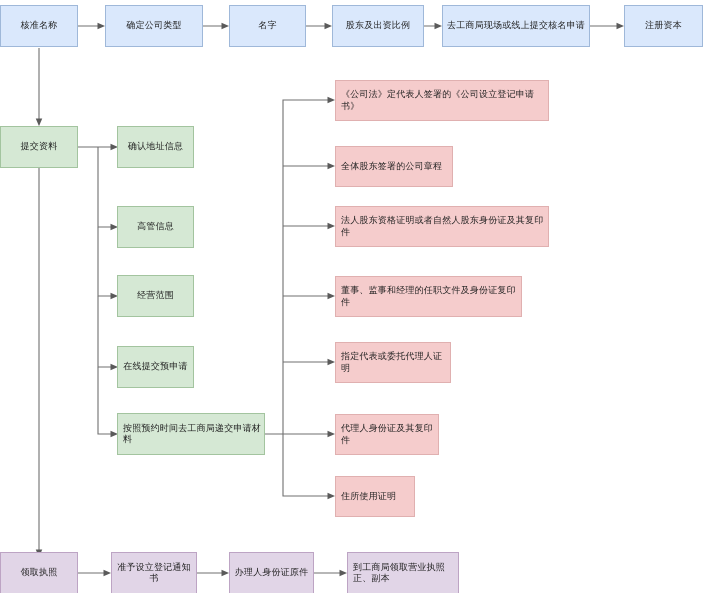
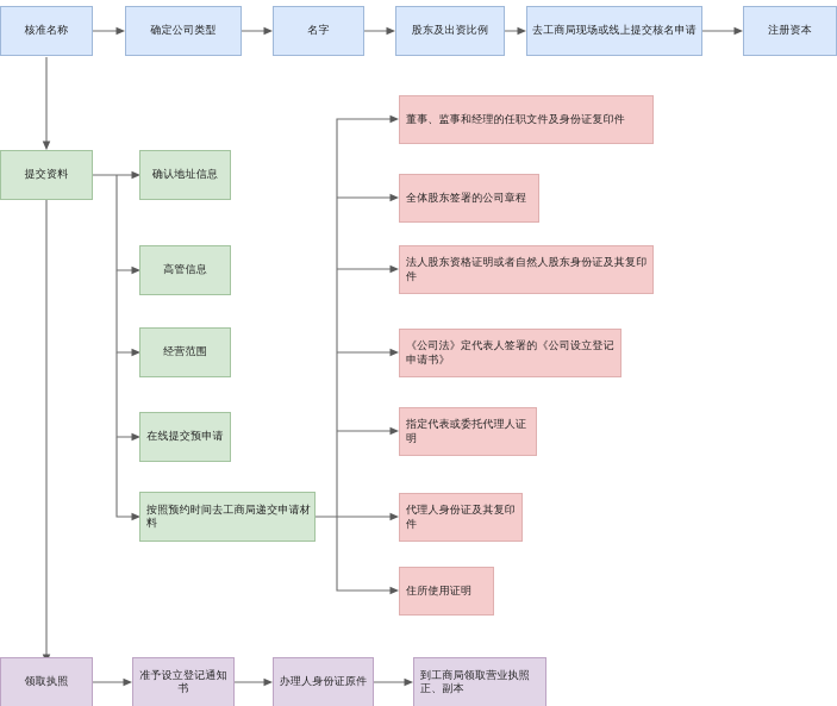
  核准名称
  确定公司类型
  名字
  股东及出资比例
  去工商局现场或线上提交核名申请
  注册资本
  提交资料
  确认地址信息
  高管信息
  经营范围
  在线提交预申请
  按照预约时间去工商局递交申请材料
- 《公司法》定代表人签署的《公司设立登记申请书》
+ 董事、监事和经理的任职文件及身份证复印件
  全体股东签署的公司章程
  法人股东资格证明或者自然人股东身份证及其复印件
- 董事、监事和经理的任职文件及身份证复印件
+ 《公司法》定代表人签署的《公司设立登记申请书》
  指定代表或委托代理人证明
  代理人身份证及其复印件
  住所使用证明
  领取执照
  准予设立登记通知书
  办理人身份证原件
  到工商局领取营业执照正、副本
